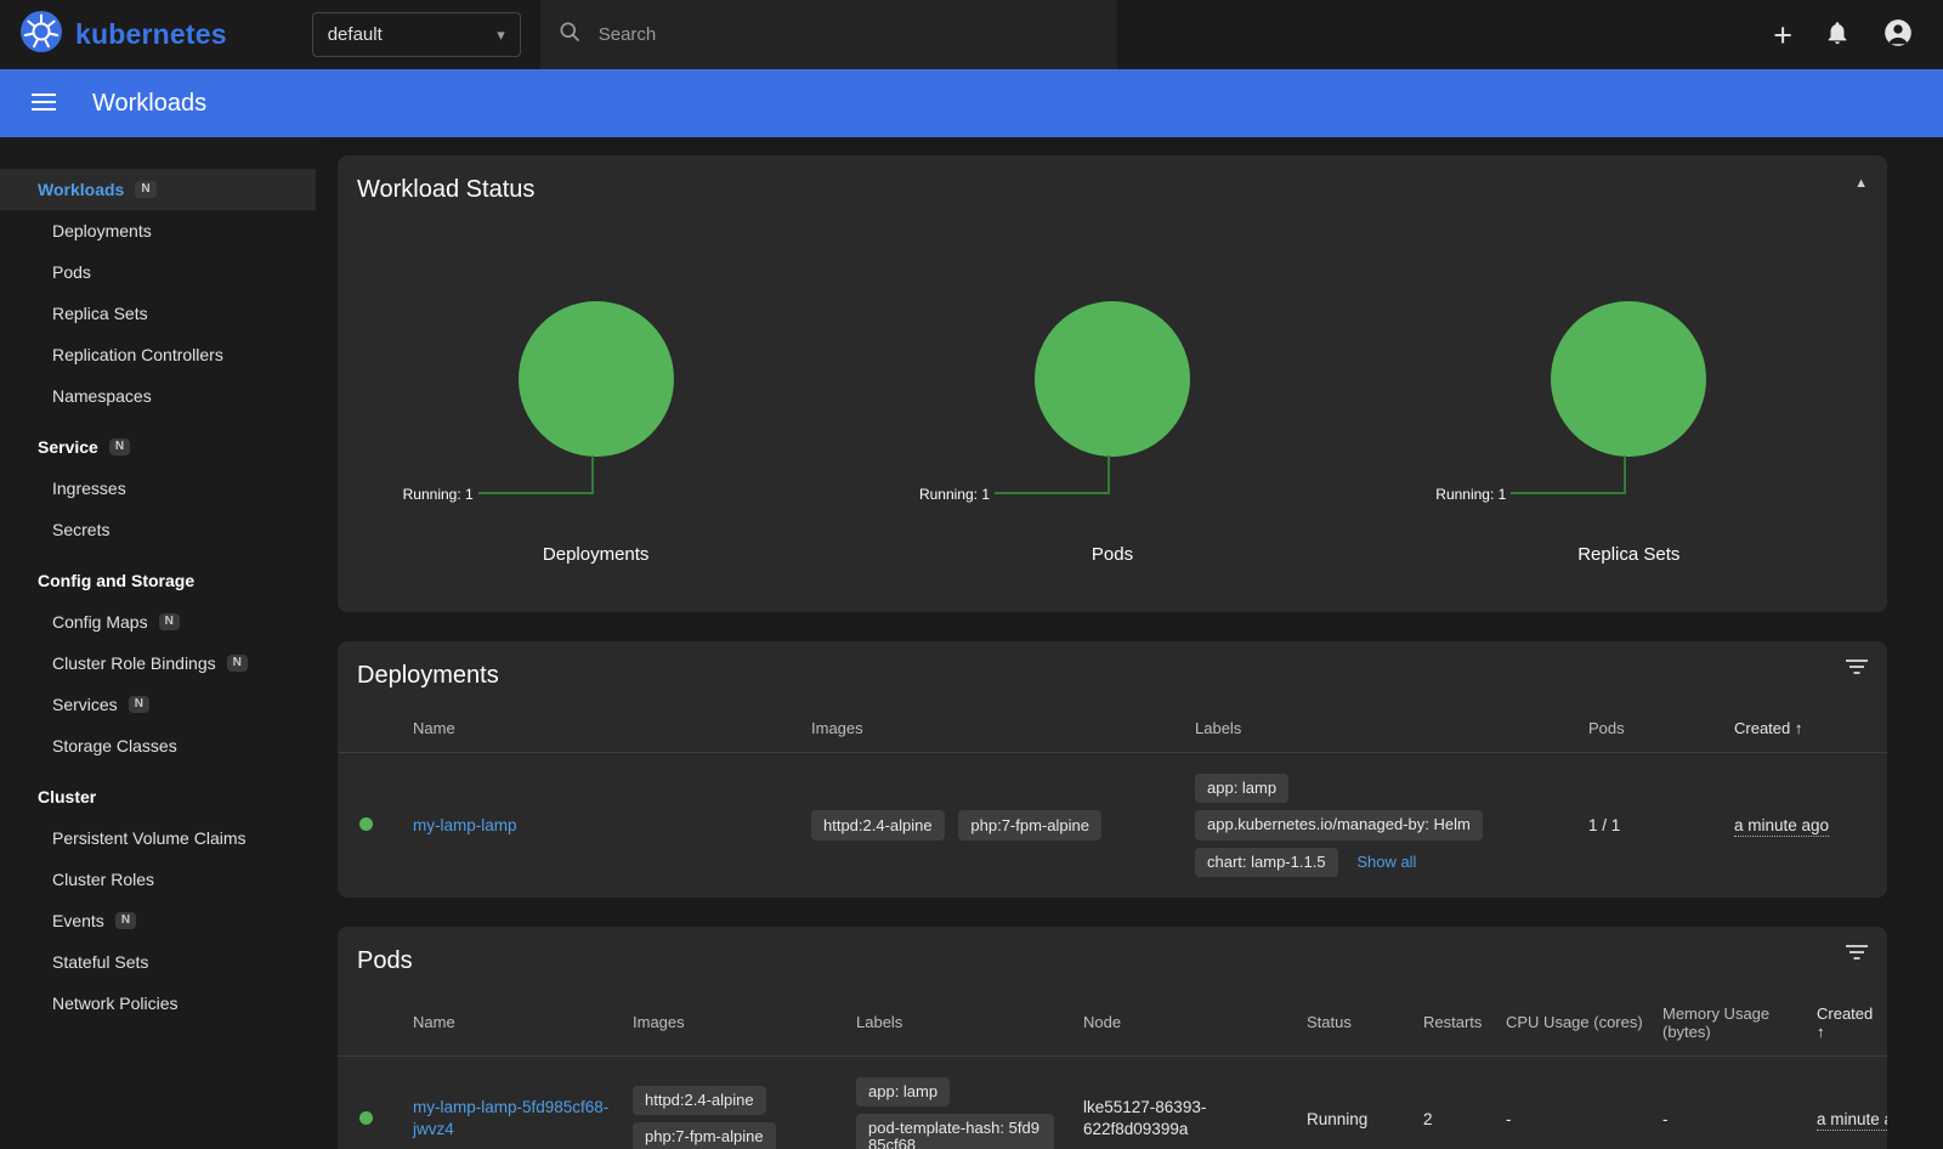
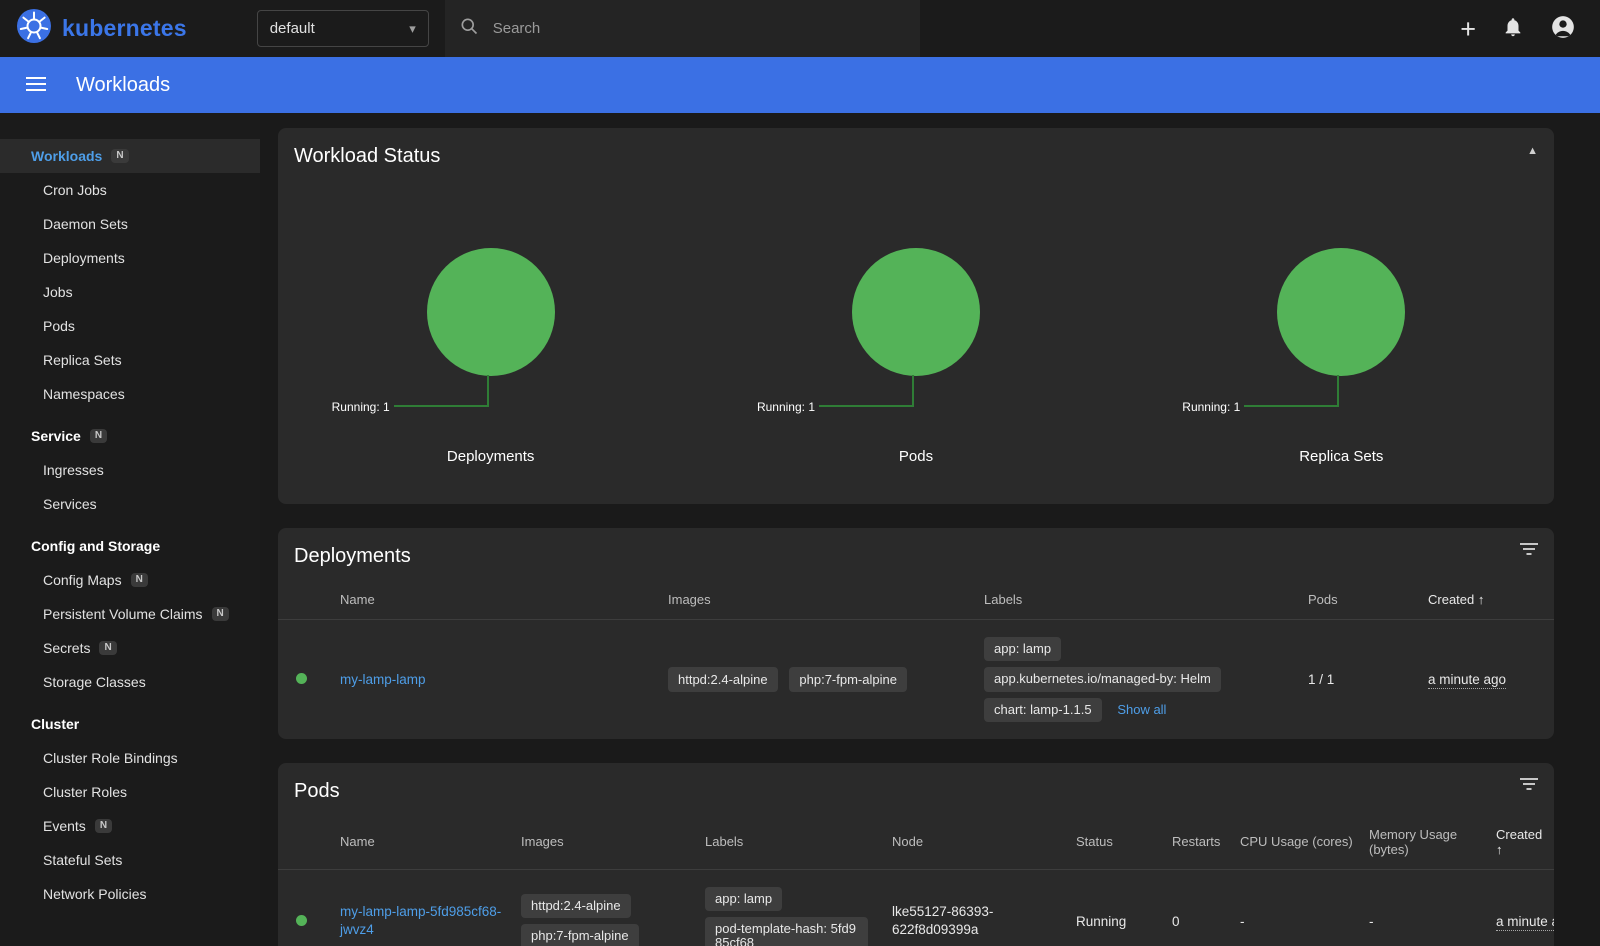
  kubernetes
  default
  ▾
  Search
  +
  Workloads
  Workloads
  N
+ Cron Jobs
+ Daemon Sets
  Deployments
+ Jobs
  Pods
  Replica Sets
- Replication Controllers
  Namespaces
  Service
  N
  Ingresses
- Secrets
+ Services
  Config and Storage
  Config Maps
  N
- Cluster Role Bindings
+ Persistent Volume Claims
  N
- Services
+ Secrets
  N
  Storage Classes
  Cluster
- Persistent Volume Claims
+ Cluster Role Bindings
  Cluster Roles
  Events
  N
  Stateful Sets
  Network Policies
  Workload Status
  ▲
  Running: 1
  Deployments
  Running: 1
  Pods
  Running: 1
  Replica Sets
  Deployments
  	Name	Images	Labels	Pods	Created ↑
  	my-lamp-lamp	httpd:2.4-alpine php:7-fpm-alpine	app: lamp app.kubernetes.io/managed-by: Helm chart: lamp-1.1.5 Show all	1 / 1	a minute ago
  Pods
  	Name	Images	Labels	Node	Status	Restarts	CPU Usage (cores)	Memory Usage (bytes)	Created ↑
- 	my-lamp-lamp-5fd985cf68-jwvz4	httpd:2.4-alpine php:7-fpm-alpine	app: lamp pod-template-hash: 5fd985cf68	lke55127-86393-622f8d09399a	Running	2	-	-	a minute
+ 	my-lamp-lamp-5fd985cf68-jwvz4	httpd:2.4-alpine php:7-fpm-alpine	app: lamp pod-template-hash: 5fd985cf68	lke55127-86393-622f8d09399a	Running	0	-	-	a minute
